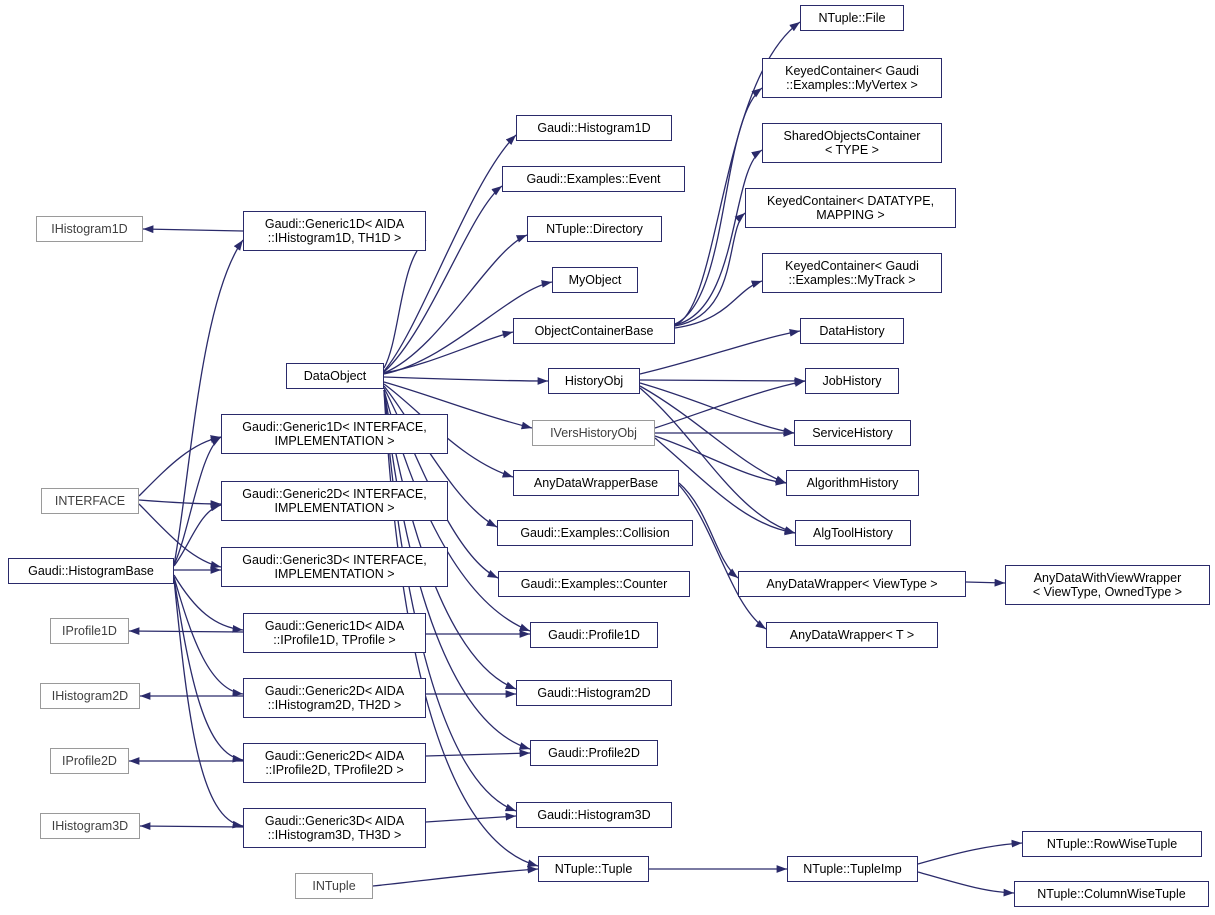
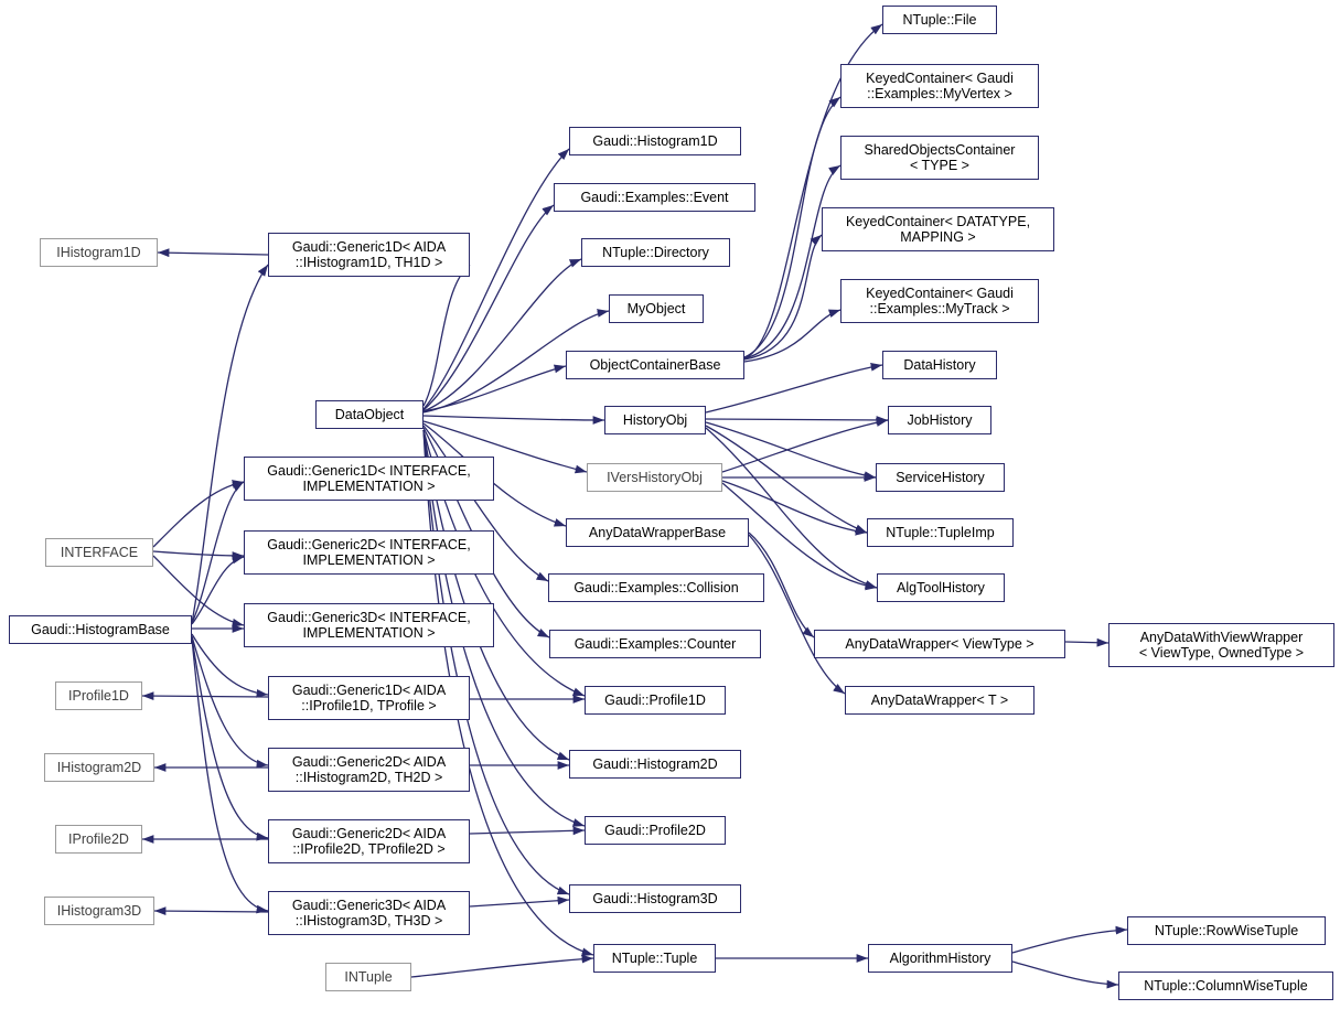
  NTuple::File
  KeyedContainer< Gaudi
  ::Examples::MyVertex >
  SharedObjectsContainer
  < TYPE >
  KeyedContainer< DATATYPE,
  MAPPING >
  KeyedContainer< Gaudi
  ::Examples::MyTrack >
  Gaudi::Histogram1D
  Gaudi::Examples::Event
  NTuple::Directory
  MyObject
  ObjectContainerBase
  DataObject
  IHistogram1D
  Gaudi::Generic1D< AIDA
  ::IHistogram1D, TH1D >
  Gaudi::Generic1D< INTERFACE,
  IMPLEMENTATION >
  Gaudi::Generic2D< INTERFACE,
  IMPLEMENTATION >
  Gaudi::Generic3D< INTERFACE,
  IMPLEMENTATION >
  INTERFACE
  Gaudi::HistogramBase
  IProfile1D
  Gaudi::Generic1D< AIDA
  ::IProfile1D, TProfile >
  IHistogram2D
  Gaudi::Generic2D< AIDA
  ::IHistogram2D, TH2D >
  IProfile2D
  Gaudi::Generic2D< AIDA
  ::IProfile2D, TProfile2D >
  IHistogram3D
  Gaudi::Generic3D< AIDA
  ::IHistogram3D, TH3D >
  INTuple
  NTuple::Tuple
- NTuple::TupleImp
+ AlgorithmHistory
  NTuple::RowWiseTuple
  NTuple::ColumnWiseTuple
  HistoryObj
  DataHistory
  JobHistory
  ServiceHistory
- AlgorithmHistory
+ NTuple::TupleImp
  AlgToolHistory
  IVersHistoryObj
  AnyDataWrapperBase
  Gaudi::Examples::Collision
  Gaudi::Examples::Counter
  AnyDataWrapper< ViewType >
  AnyDataWithViewWrapper
  < ViewType, OwnedType >
  AnyDataWrapper< T >
  Gaudi::Profile1D
  Gaudi::Histogram2D
  Gaudi::Profile2D
  Gaudi::Histogram3D
